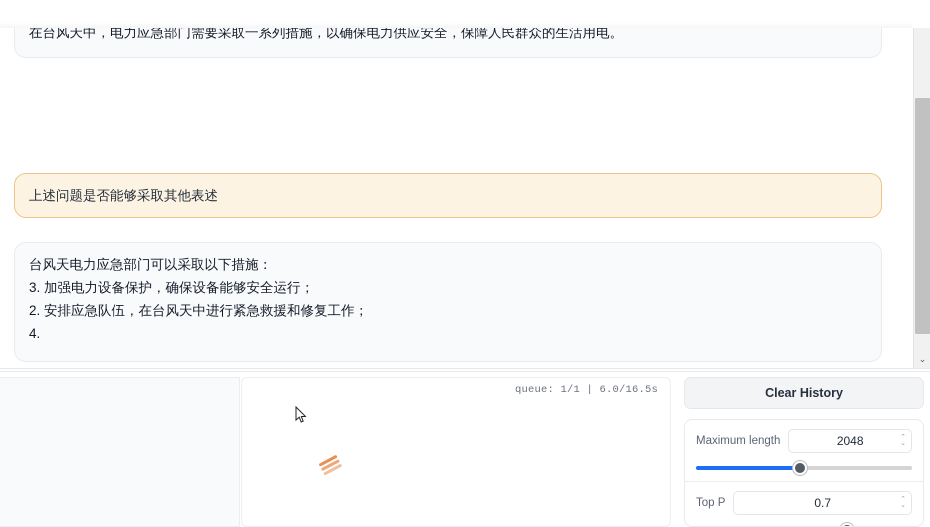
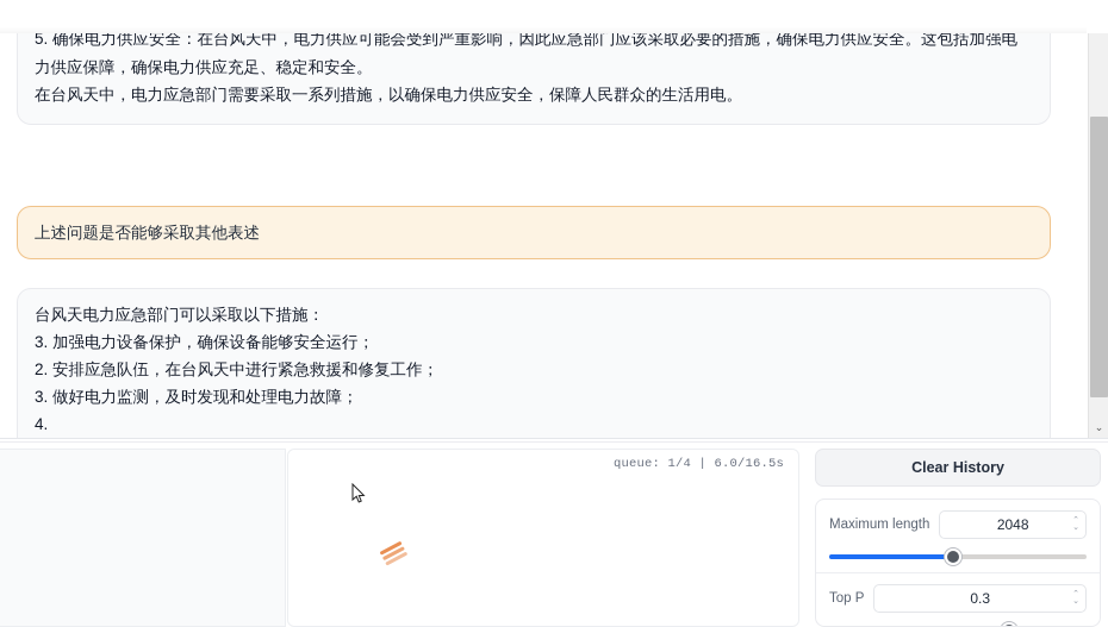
+ 5. 确保电力供应安全：在台风天中，电力供应可能会受到严重影响，因此应急部门应该采取必要的措施，确保电力供应安全。这包括加强电力供应保障，确保电力供应充足、稳定和安全。
  在台风天中，电力应急部门需要采取一系列措施，以确保电力供应安全，保障人民群众的生活用电。
  上述问题是否能够采取其他表述
  台风天电力应急部门可以采取以下措施：
  3. 加强电力设备保护，确保设备能够安全运行；
  2. 安排应急队伍，在台风天中进行紧急救援和修复工作；
+ 3. 做好电力监测，及时发现和处理电力故障；
  4.
  ⌄
- queue: 1/1 | 6.0/16.5s
+ queue: 1/4 | 6.0/16.5s
  Clear History
  Maximum length
  2048
  Top P
- 0.7
+ 0.3
